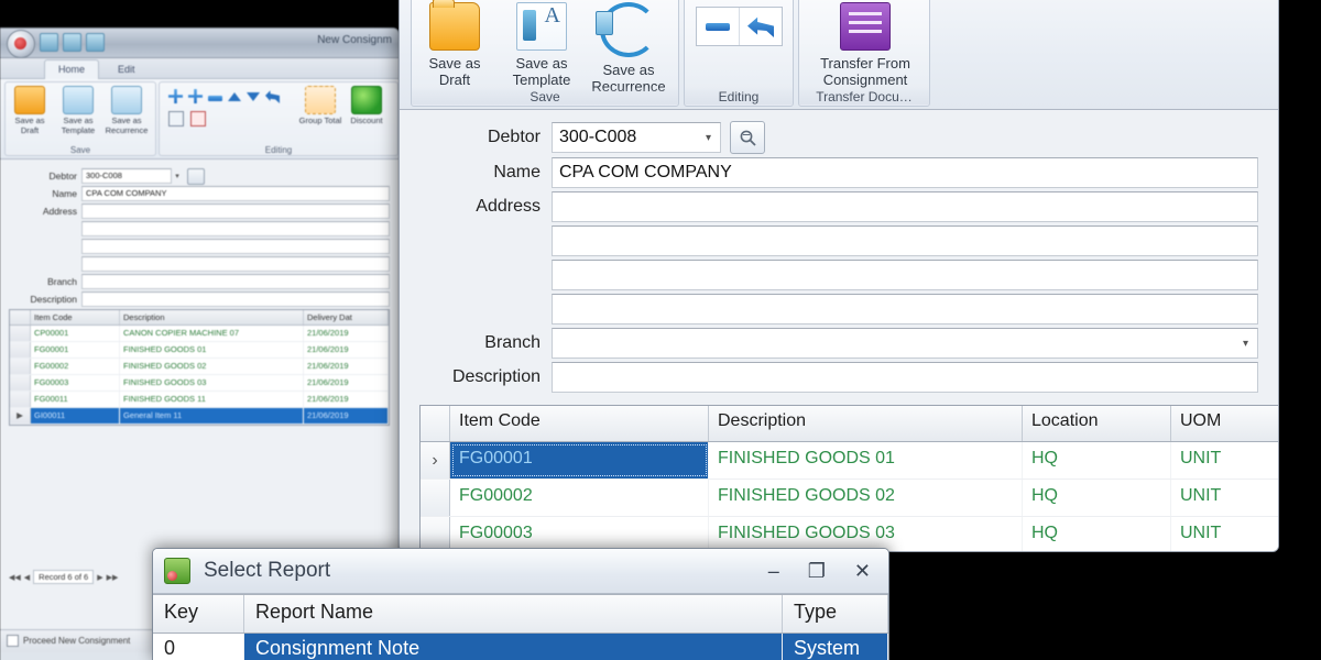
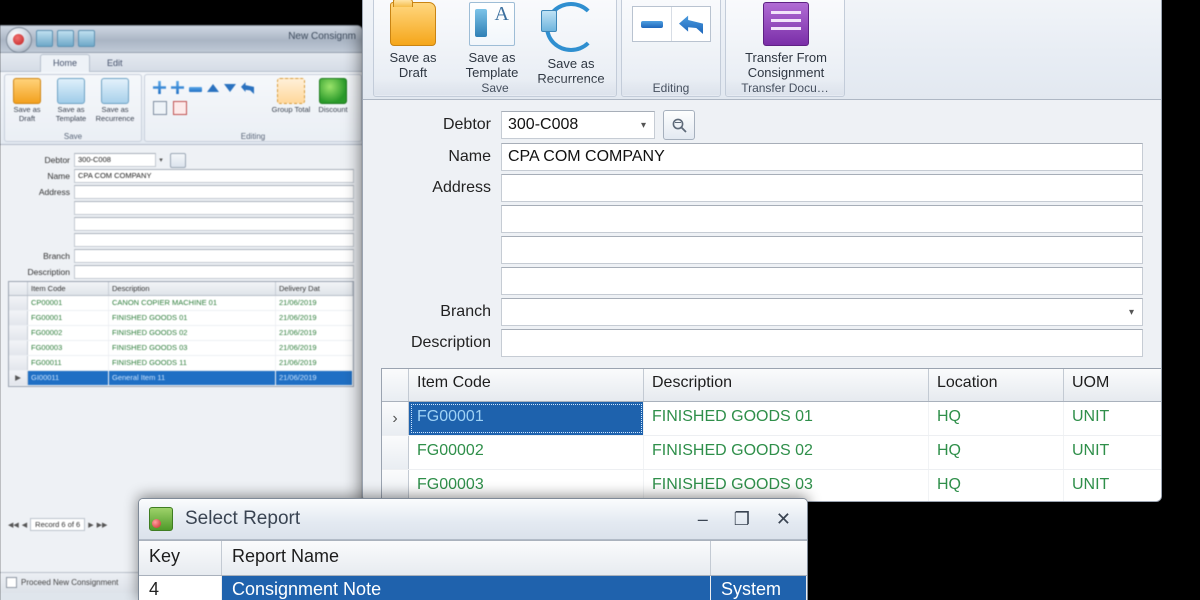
  New Consignm
  Home
  Edit
  Save as Draft
  Save as Template
  Save as Recurrence
  Save
  Group Total
  Discount
  Editing
  Debtor
  300-C008
  Name
  CPA COM COMPANY
  Address
  Branch
  Description
  Item Code
  Description
  Delivery Dat
  CP00001
- CANON COPIER MACHINE 07
+ CANON COPIER MACHINE 01
  21/06/2019
  FG00001
  FINISHED GOODS 01
  21/06/2019
  FG00002
  FINISHED GOODS 02
  21/06/2019
  FG00003
  FINISHED GOODS 03
  21/06/2019
  FG00011
  FINISHED GOODS 11
  21/06/2019
  ▶
  GI00011
  General Item 11
  21/06/2019
  Record 6 of 6
  Proceed New Consignment
  Save as Draft
  Save as Template
  Save
  Editing
  Transfer From Consignment
  Transfer Docu…
  Debtor
  300-C008
  ▾
  Name
  CPA COM COMPANY
  Address
  Branch
  ▾
  Description
  Item Code
  Description
  Location
  UOM
  ›
  FG00001
  FINISHED GOODS 01
  HQ
  UNIT
  FG00002
  FINISHED GOODS 02
  HQ
  UNIT
  FG00003
  FINISHED GOODS 03
  HQ
  UNIT
  Select Report
  –
  ❐
  ✕
  Key
  Report Name
- Type
- 0
+ 4
  Consignment Note
  System
